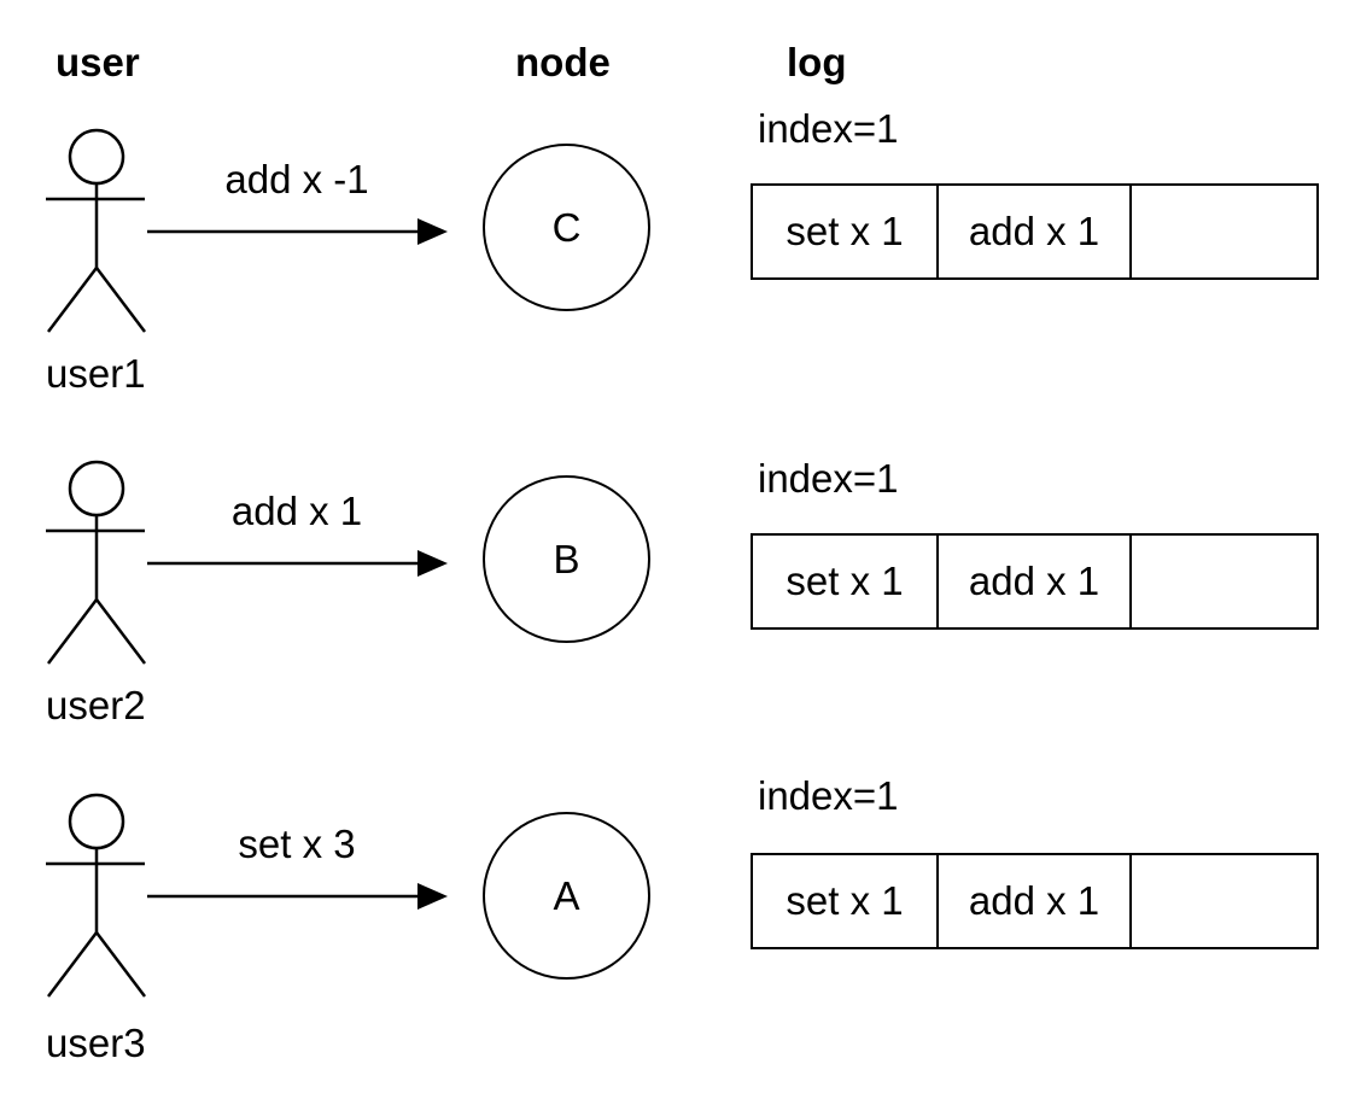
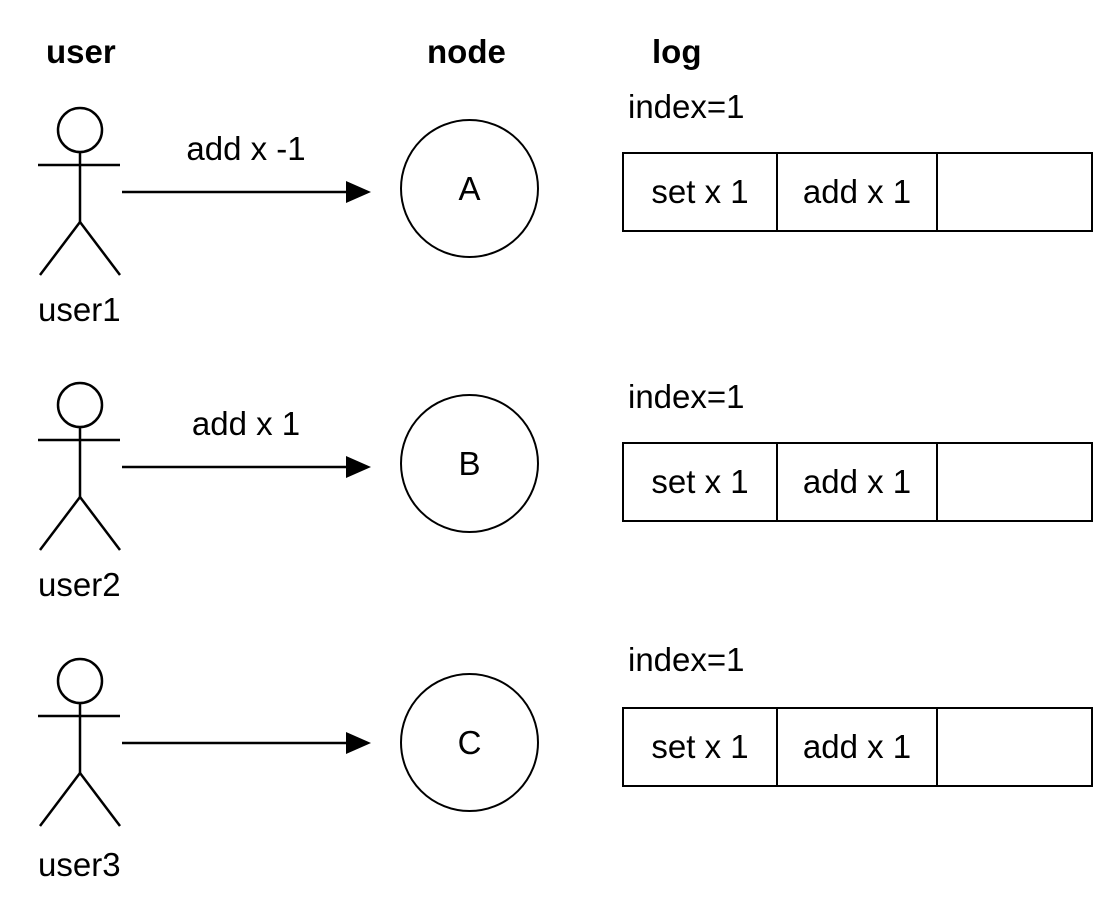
  user
  node
  log
  add x -1
  user1
- C
+ A
  index=1
  set x 1
  add x 1
  add x 1
  user2
  B
  index=1
  set x 1
  add x 1
- set x 3
  user3
- A
+ C
  index=1
  set x 1
  add x 1
